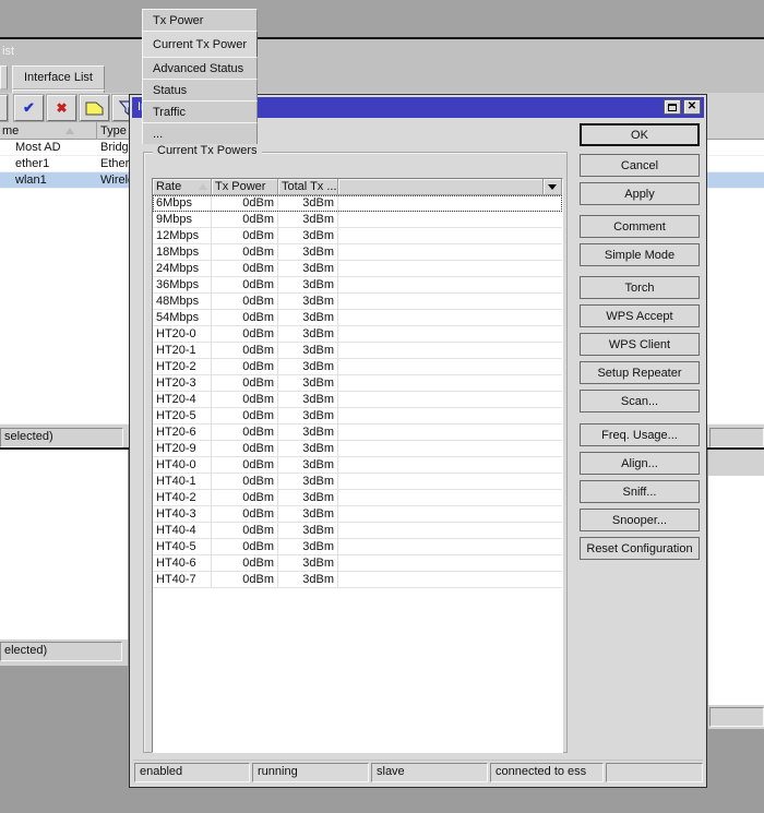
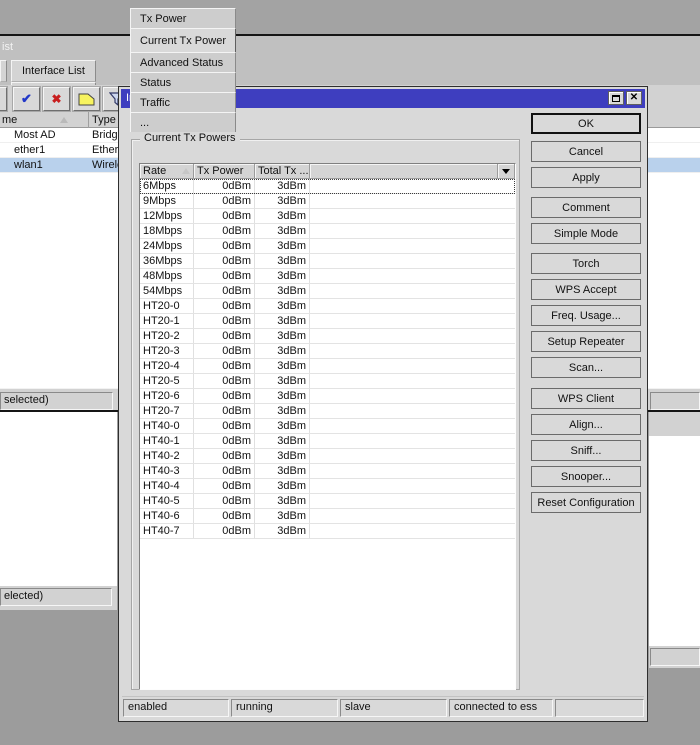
  ist
  Interface List
  ✔
  ✖
  me
  Type
  Most AD
  Bridg
  ether1
  Ether
  wlan1
  Wirel
  selected)
  elected)
  ✕
  Tx Power
  Current Tx Power
  Advanced Status
  Status
  Traffic
  ...
  Current Tx Powers
  Rate
  Tx Power
  Total Tx ...
  6Mbps
  0dBm
  3dBm
  9Mbps
  0dBm
  3dBm
  12Mbps
  0dBm
  3dBm
  18Mbps
  0dBm
  3dBm
  24Mbps
  0dBm
  3dBm
  36Mbps
  0dBm
  3dBm
  48Mbps
  0dBm
  3dBm
  54Mbps
  0dBm
  3dBm
  HT20-0
  0dBm
  3dBm
  HT20-1
  0dBm
  3dBm
  HT20-2
  0dBm
  3dBm
  HT20-3
  0dBm
  3dBm
  HT20-4
  0dBm
  3dBm
  HT20-5
  0dBm
  3dBm
  HT20-6
  0dBm
  3dBm
- HT20-9
+ HT20-7
  0dBm
  3dBm
  HT40-0
  0dBm
  3dBm
  HT40-1
  0dBm
  3dBm
  HT40-2
  0dBm
  3dBm
  HT40-3
  0dBm
  3dBm
  HT40-4
  0dBm
  3dBm
  HT40-5
  0dBm
  3dBm
  HT40-6
  0dBm
  3dBm
  HT40-7
  0dBm
  3dBm
  OK
  Cancel
  Apply
  Comment
  Simple Mode
  Torch
  WPS Accept
- WPS Client
+ Freq. Usage...
  Setup Repeater
  Scan...
- Freq. Usage...
+ WPS Client
  Align...
  Sniff...
  Snooper...
  Reset Configuration
  enabled
  running
  slave
  connected to ess
